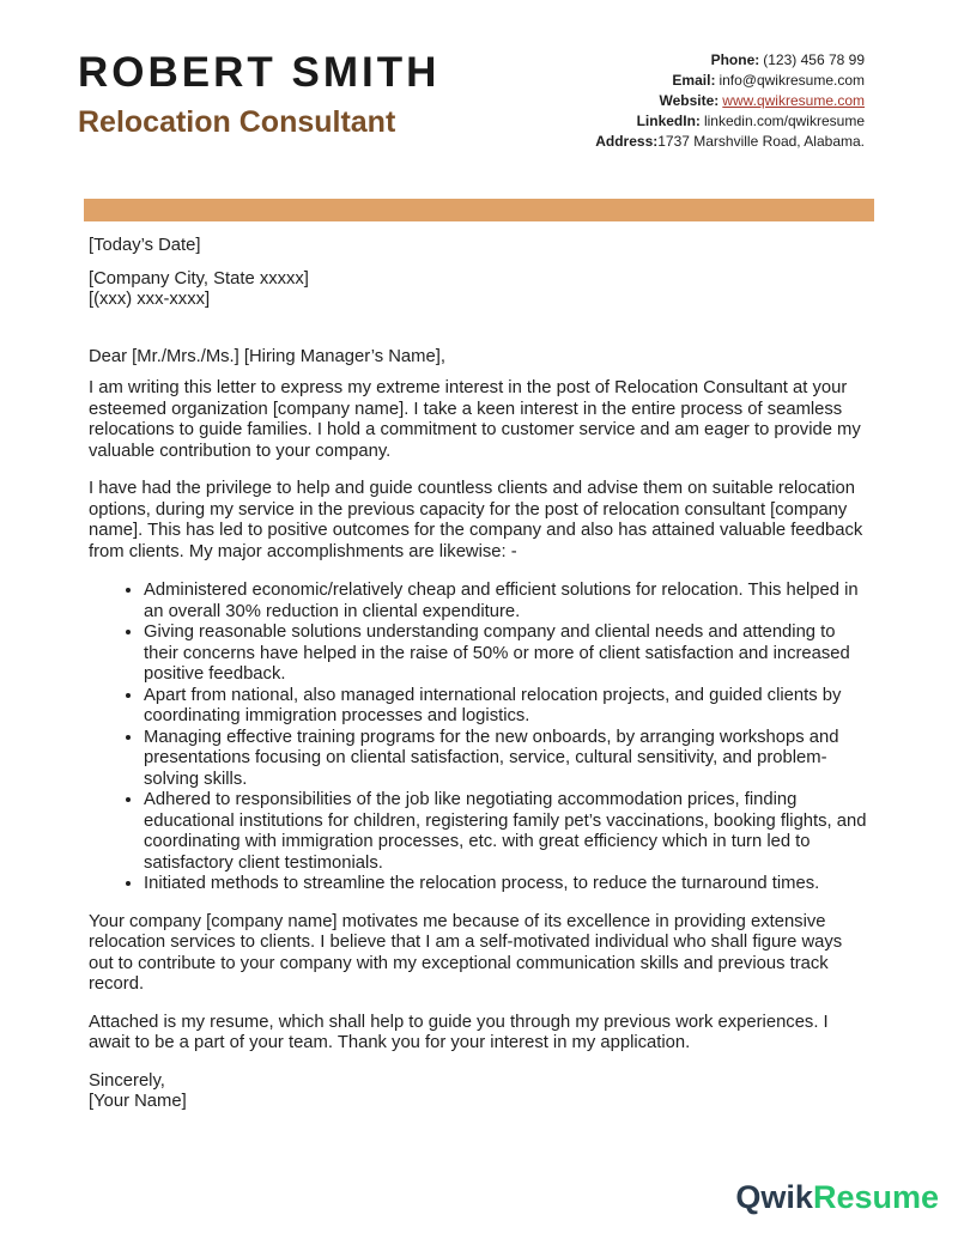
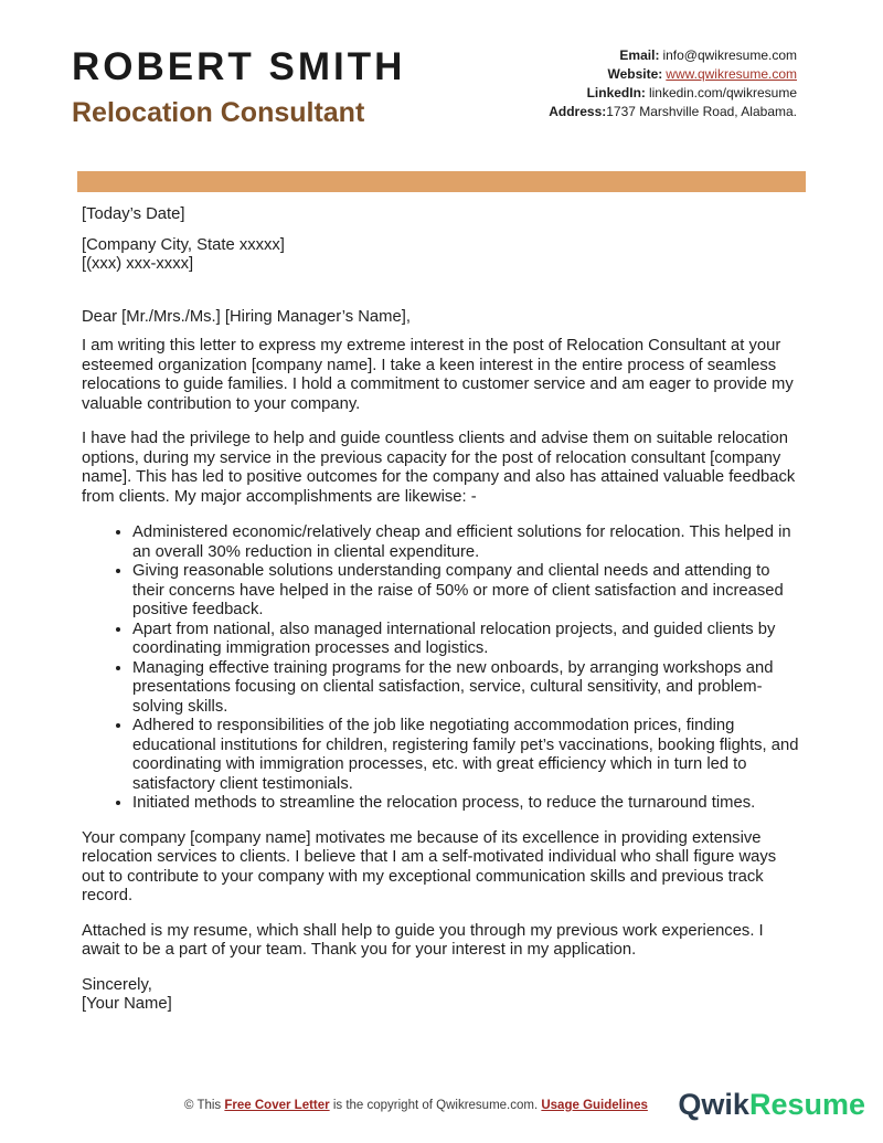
  ROBERT SMITH
  Relocation Consultant
- Phone: (123) 456 78 99
  Email: info@qwikresume.com
  Website: www.qwikresume.com
  LinkedIn: linkedin.com/qwikresume
  Address:1737 Marshville Road, Alabama.
  [Today’s Date]
  [Company City, State xxxxx]
  [(xxx) xxx-xxxx]
  Dear [Mr./Mrs./Ms.] [Hiring Manager’s Name],
  I am writing this letter to express my extreme interest in the post of Relocation Consultant at your esteemed organization [company name]. I take a keen interest in the entire process of seamless relocations to guide families. I hold a commitment to customer service and am eager to provide my valuable contribution to your company.
  I have had the privilege to help and guide countless clients and advise them on suitable relocation options, during my service in the previous capacity for the post of relocation consultant [company name]. This has led to positive outcomes for the company and also has attained valuable feedback from clients. My major accomplishments are likewise: -
  Administered economic/relatively cheap and efficient solutions for relocation. This helped in an overall 30% reduction in cliental expenditure.
  Giving reasonable solutions understanding company and cliental needs and attending to their concerns have helped in the raise of 50% or more of client satisfaction and increased positive feedback.
  Apart from national, also managed international relocation projects, and guided clients by coordinating immigration processes and logistics.
  Managing effective training programs for the new onboards, by arranging workshops and presentations focusing on cliental satisfaction, service, cultural sensitivity, and problem-solving skills.
  Adhered to responsibilities of the job like negotiating accommodation prices, finding educational institutions for children, registering family pet’s vaccinations, booking flights, and coordinating with immigration processes, etc. with great efficiency which in turn led to satisfactory client testimonials.
  Initiated methods to streamline the relocation process, to reduce the turnaround times.
  Your company [company name] motivates me because of its excellence in providing extensive relocation services to clients. I believe that I am a self-motivated individual who shall figure ways out to contribute to your company with my exceptional communication skills and previous track record.
  Attached is my resume, which shall help to guide you through my previous work experiences. I await to be a part of your team. Thank you for your interest in my application.
  Sincerely,
  [Your Name]
+ © This Free Cover Letter is the copyright of Qwikresume.com. Usage Guidelines
  QwikResume
